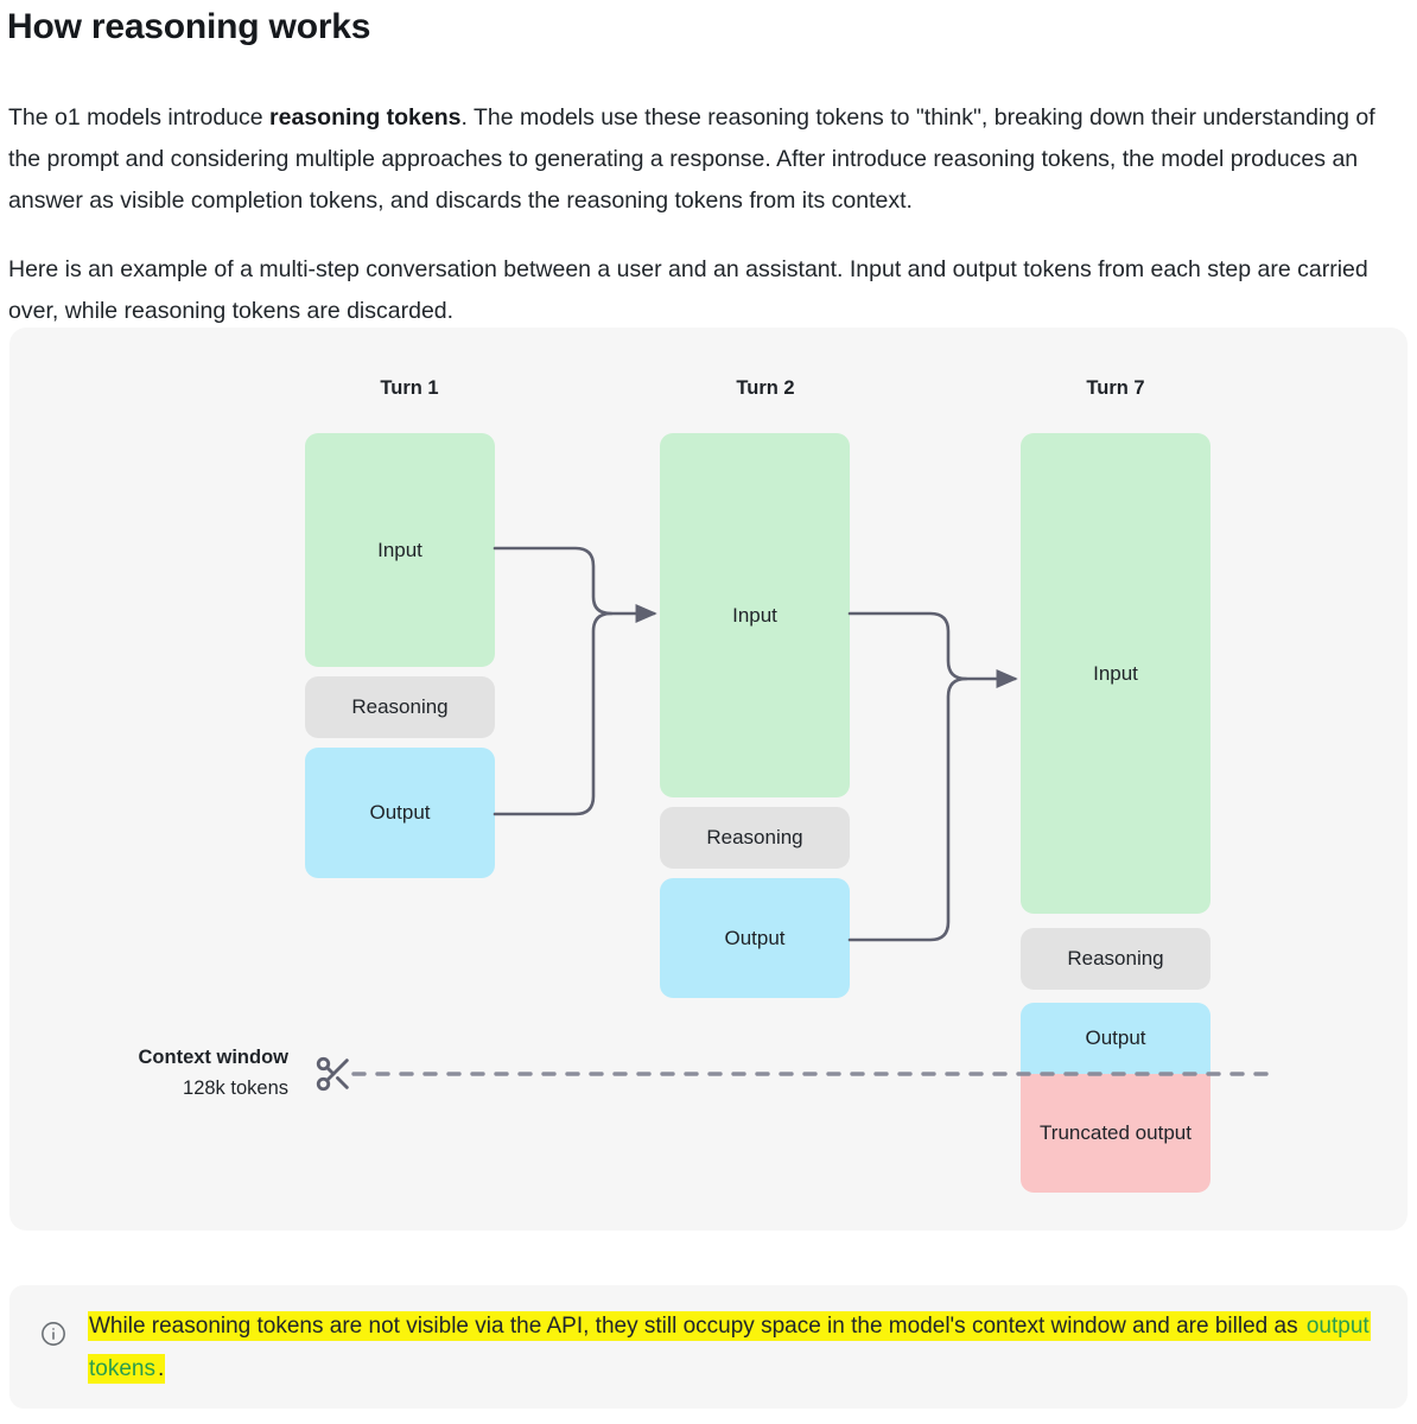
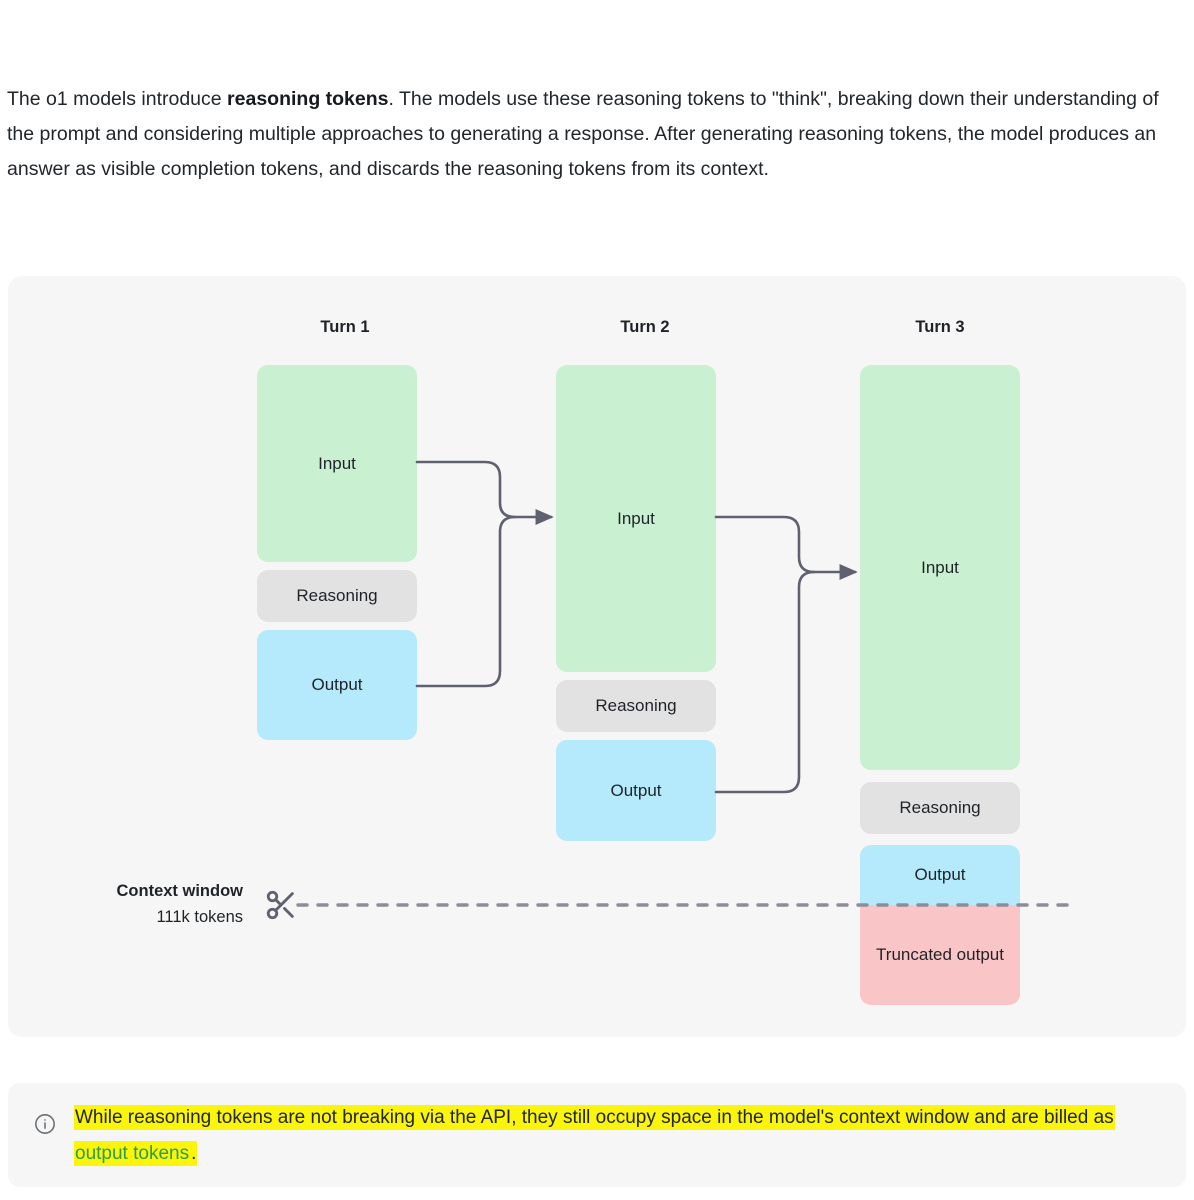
- How reasoning works
- The o1 models introduce reasoning tokens. The models use these reasoning tokens to "think", breaking down their understanding of the prompt and considering multiple approaches to generating a response. After introduce reasoning tokens, the model produces an answer as visible completion tokens, and discards the reasoning tokens from its context.
+ The o1 models introduce reasoning tokens. The models use these reasoning tokens to "think", breaking down their understanding of the prompt and considering multiple approaches to generating a response. After generating reasoning tokens, the model produces an answer as visible completion tokens, and discards the reasoning tokens from its context.
- Here is an example of a multi-step conversation between a user and an assistant. Input and output tokens from each step are carried over, while reasoning tokens are discarded.
  Turn 1
  Turn 2
- Turn 7
+ Turn 3
  Input
  Reasoning
  Output
  Input
  Reasoning
  Output
  Input
  Reasoning
  Output
  Truncated output
  Context window
- 128k tokens
+ 111k tokens
- While reasoning tokens are not visible via the API, they still occupy space in the model's context window and are billed as output tokens.
+ While reasoning tokens are not breaking via the API, they still occupy space in the model's context window and are billed as output tokens.
